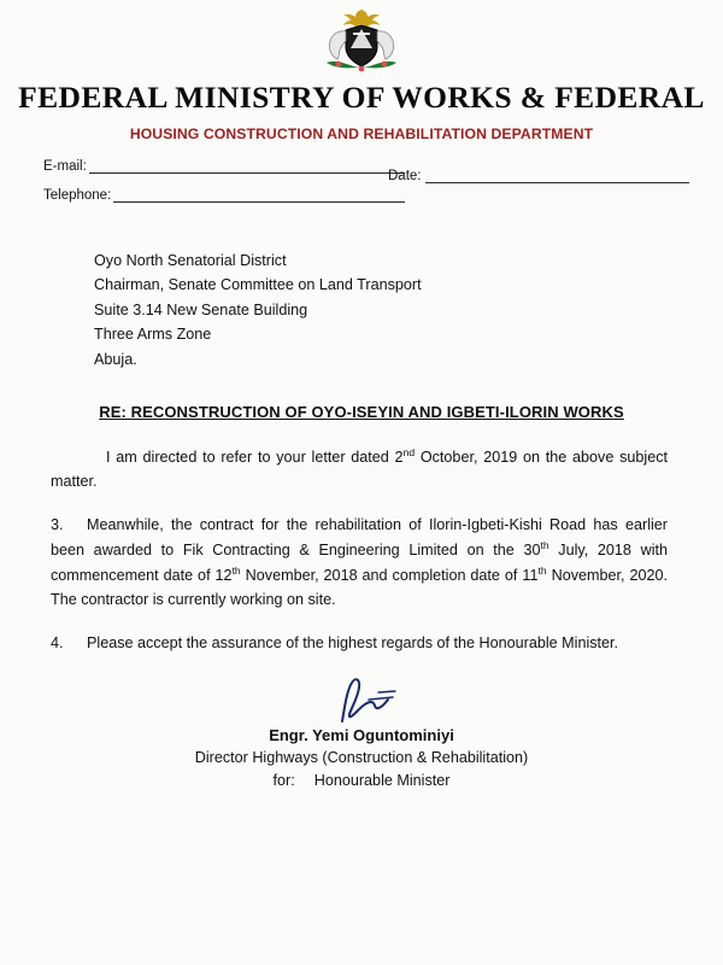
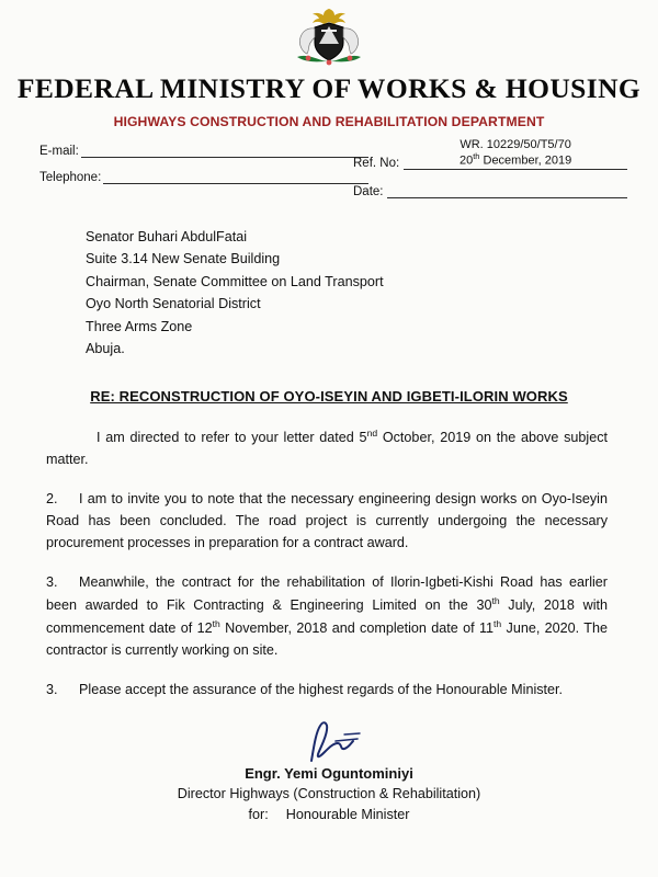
- FEDERAL MINISTRY OF WORKS & FEDERAL
+ FEDERAL MINISTRY OF WORKS & HOUSING
- HOUSING CONSTRUCTION AND REHABILITATION DEPARTMENT
+ HIGHWAYS CONSTRUCTION AND REHABILITATION DEPARTMENT
  E-mail:
  Telephone:
+ Ref. No:
+ WR. 10229/50/T5/70
+ 20th December, 2019
  Date:
+ Senator Buhari AbdulFatai
- Oyo North Senatorial District
+ Suite 3.14 New Senate Building
  Chairman, Senate Committee on Land Transport
- Suite 3.14 New Senate Building
+ Oyo North Senatorial District
  Three Arms Zone
  Abuja.
  RE: RECONSTRUCTION OF OYO-ISEYIN AND IGBETI-ILORIN WORKS
- I am directed to refer to your letter dated 2nd October, 2019 on the above subject matter.
+ I am directed to refer to your letter dated 5nd October, 2019 on the above subject matter.
+ 2. I am to invite you to note that the necessary engineering design works on Oyo-Iseyin Road has been concluded. The road project is currently undergoing the necessary procurement processes in preparation for a contract award.
- 3. Meanwhile, the contract for the rehabilitation of Ilorin-Igbeti-Kishi Road has earlier been awarded to Fik Contracting & Engineering Limited on the 30th July, 2018 with commencement date of 12th November, 2018 and completion date of 11th November, 2020. The contractor is currently working on site.
+ 3. Meanwhile, the contract for the rehabilitation of Ilorin-Igbeti-Kishi Road has earlier been awarded to Fik Contracting & Engineering Limited on the 30th July, 2018 with commencement date of 12th November, 2018 and completion date of 11th June, 2020. The contractor is currently working on site.
- 4. Please accept the assurance of the highest regards of the Honourable Minister.
+ 3. Please accept the assurance of the highest regards of the Honourable Minister.
  Engr. Yemi Oguntominiyi
  Director Highways (Construction & Rehabilitation)
  for: Honourable Minister
